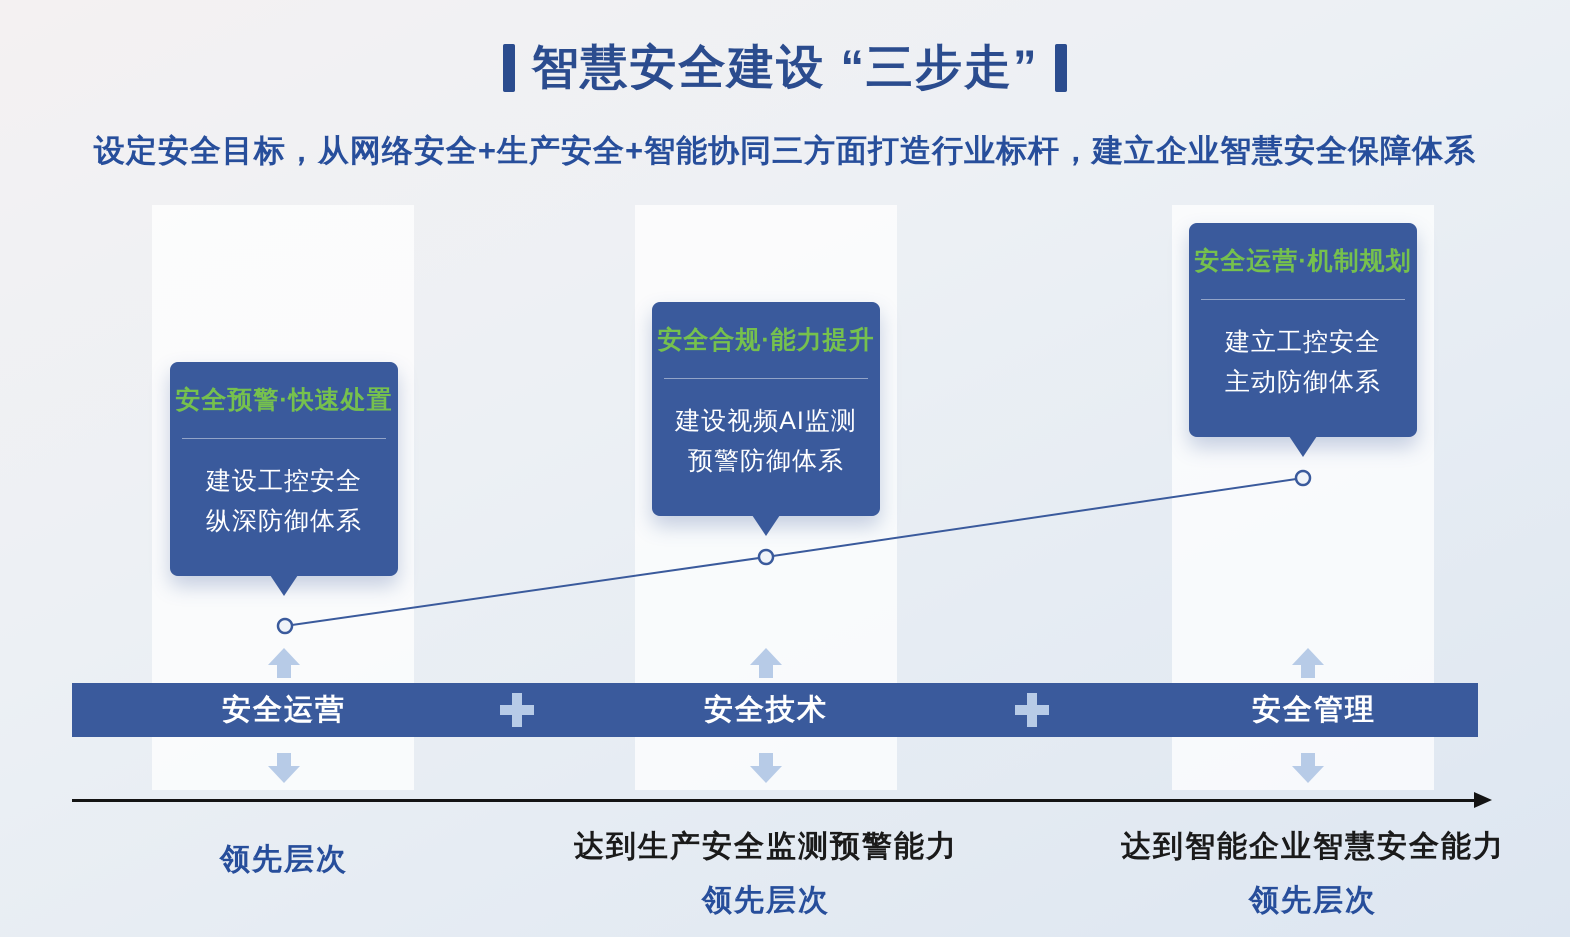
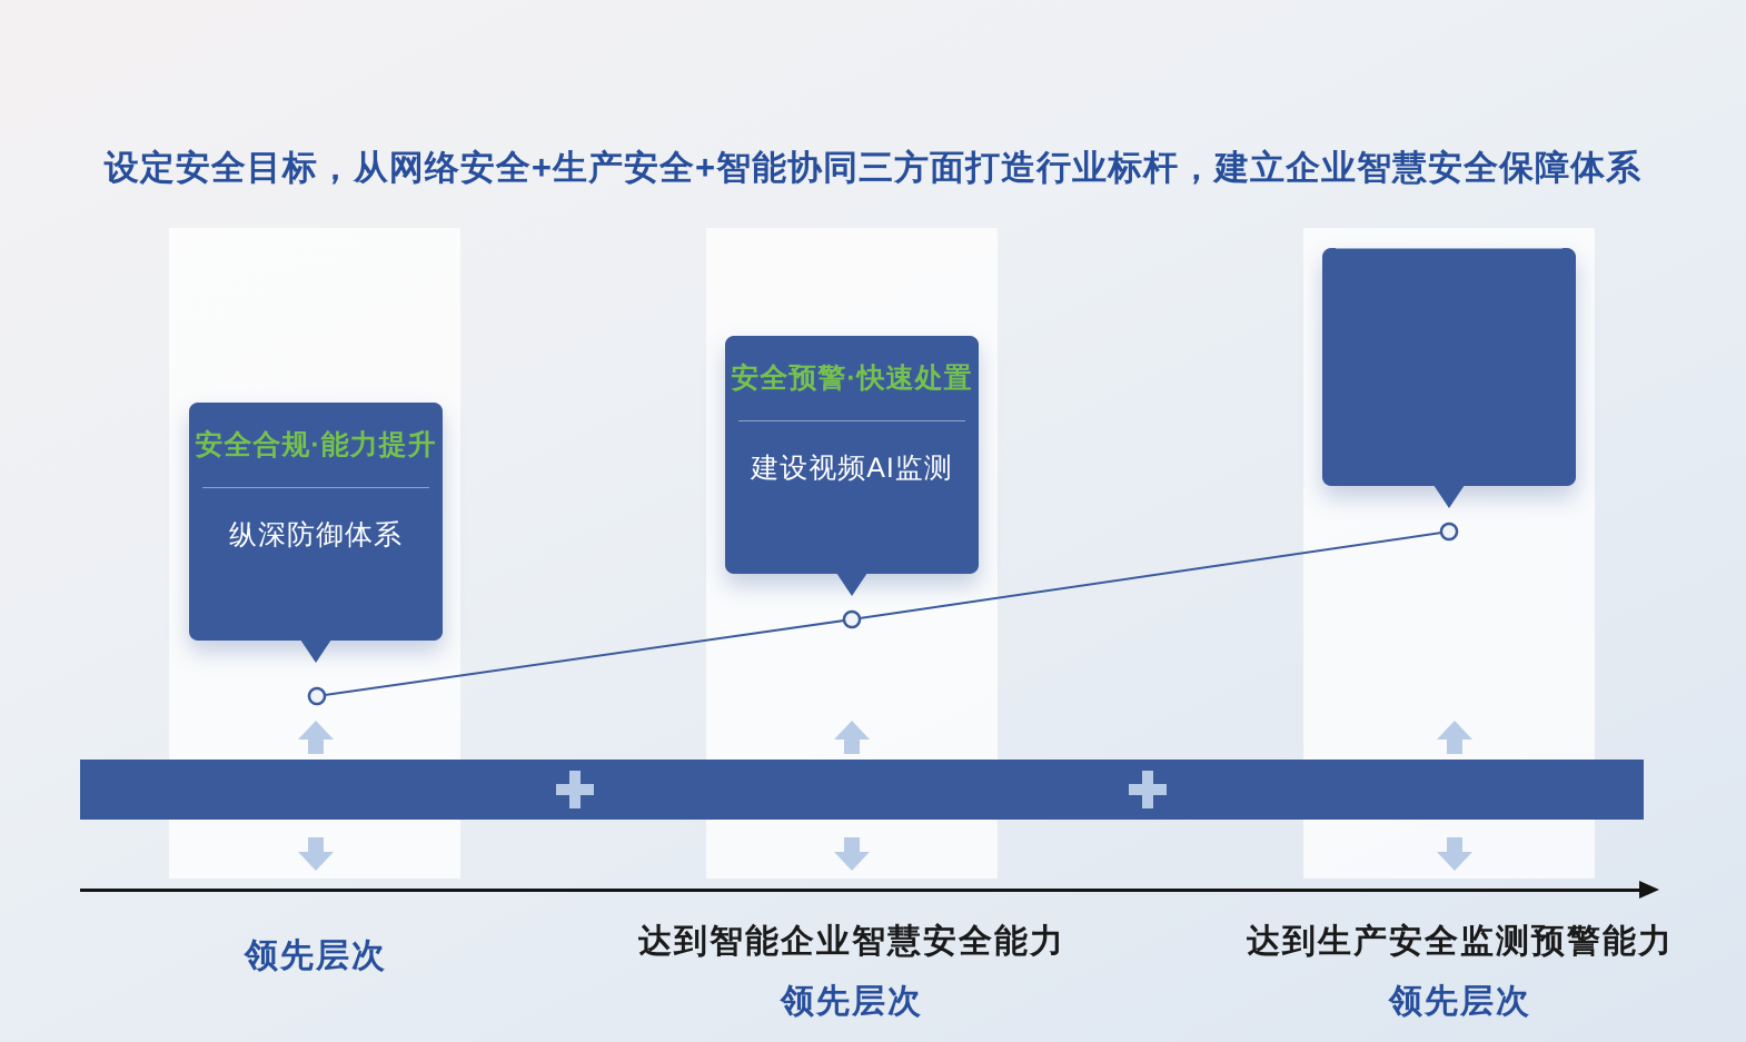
- 智慧安全建设 “三步走”
  设定安全目标，从网络安全+生产安全+智能协同三方面打造行业标杆，建立企业智慧安全保障体系
- 安全预警·快速处置
+ 安全合规·能力提升
- 建设工控安全
  纵深防御体系
- 安全合规·能力提升
+ 安全预警·快速处置
  建设视频AI监测
- 预警防御体系
- 安全运营·机制规划
- 建立工控安全
- 主动防御体系
- 安全运营
- 安全技术
- 安全管理
  领先层次
- 达到生产安全监测预警能力
+ 达到智能企业智慧安全能力
  领先层次
- 达到智能企业智慧安全能力
+ 达到生产安全监测预警能力
  领先层次
